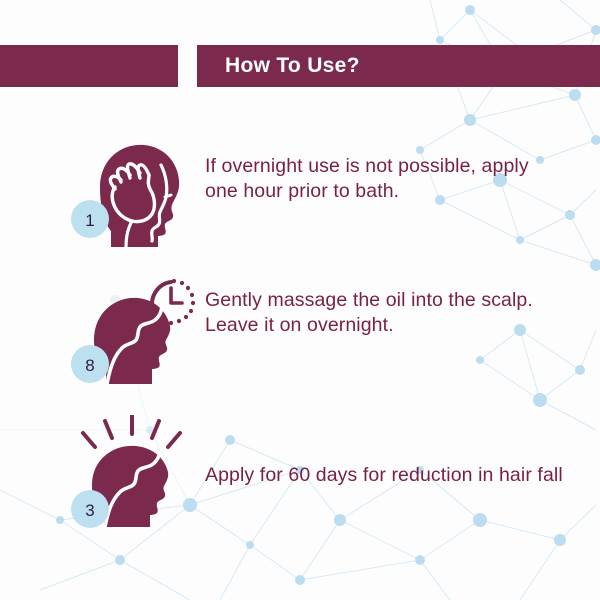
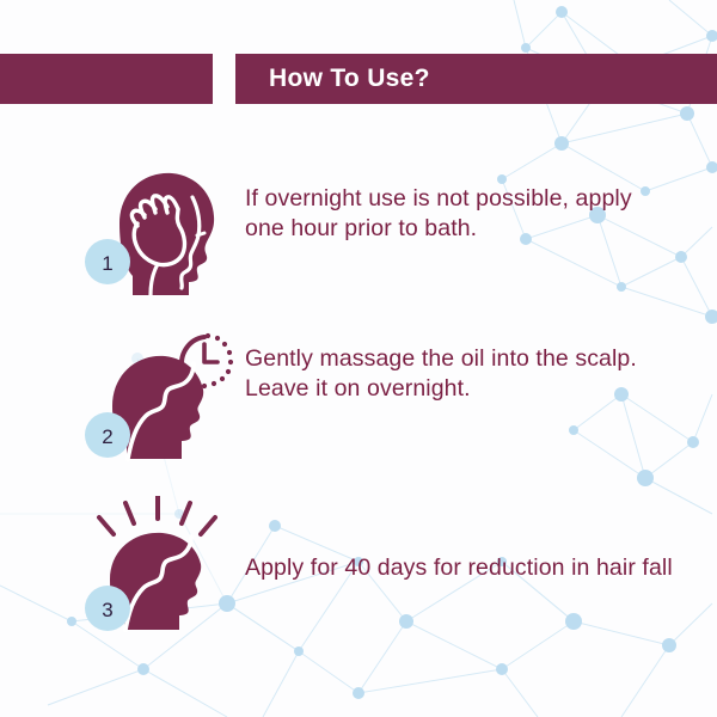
  How To Use?
  1
  If overnight use is not possible, apply one hour prior to bath.
- 8
+ 2
  Gently massage the oil into the scalp. Leave it on overnight.
  3
- Apply for 60 days for reduction in hair fall
+ Apply for 40 days for reduction in hair fall
